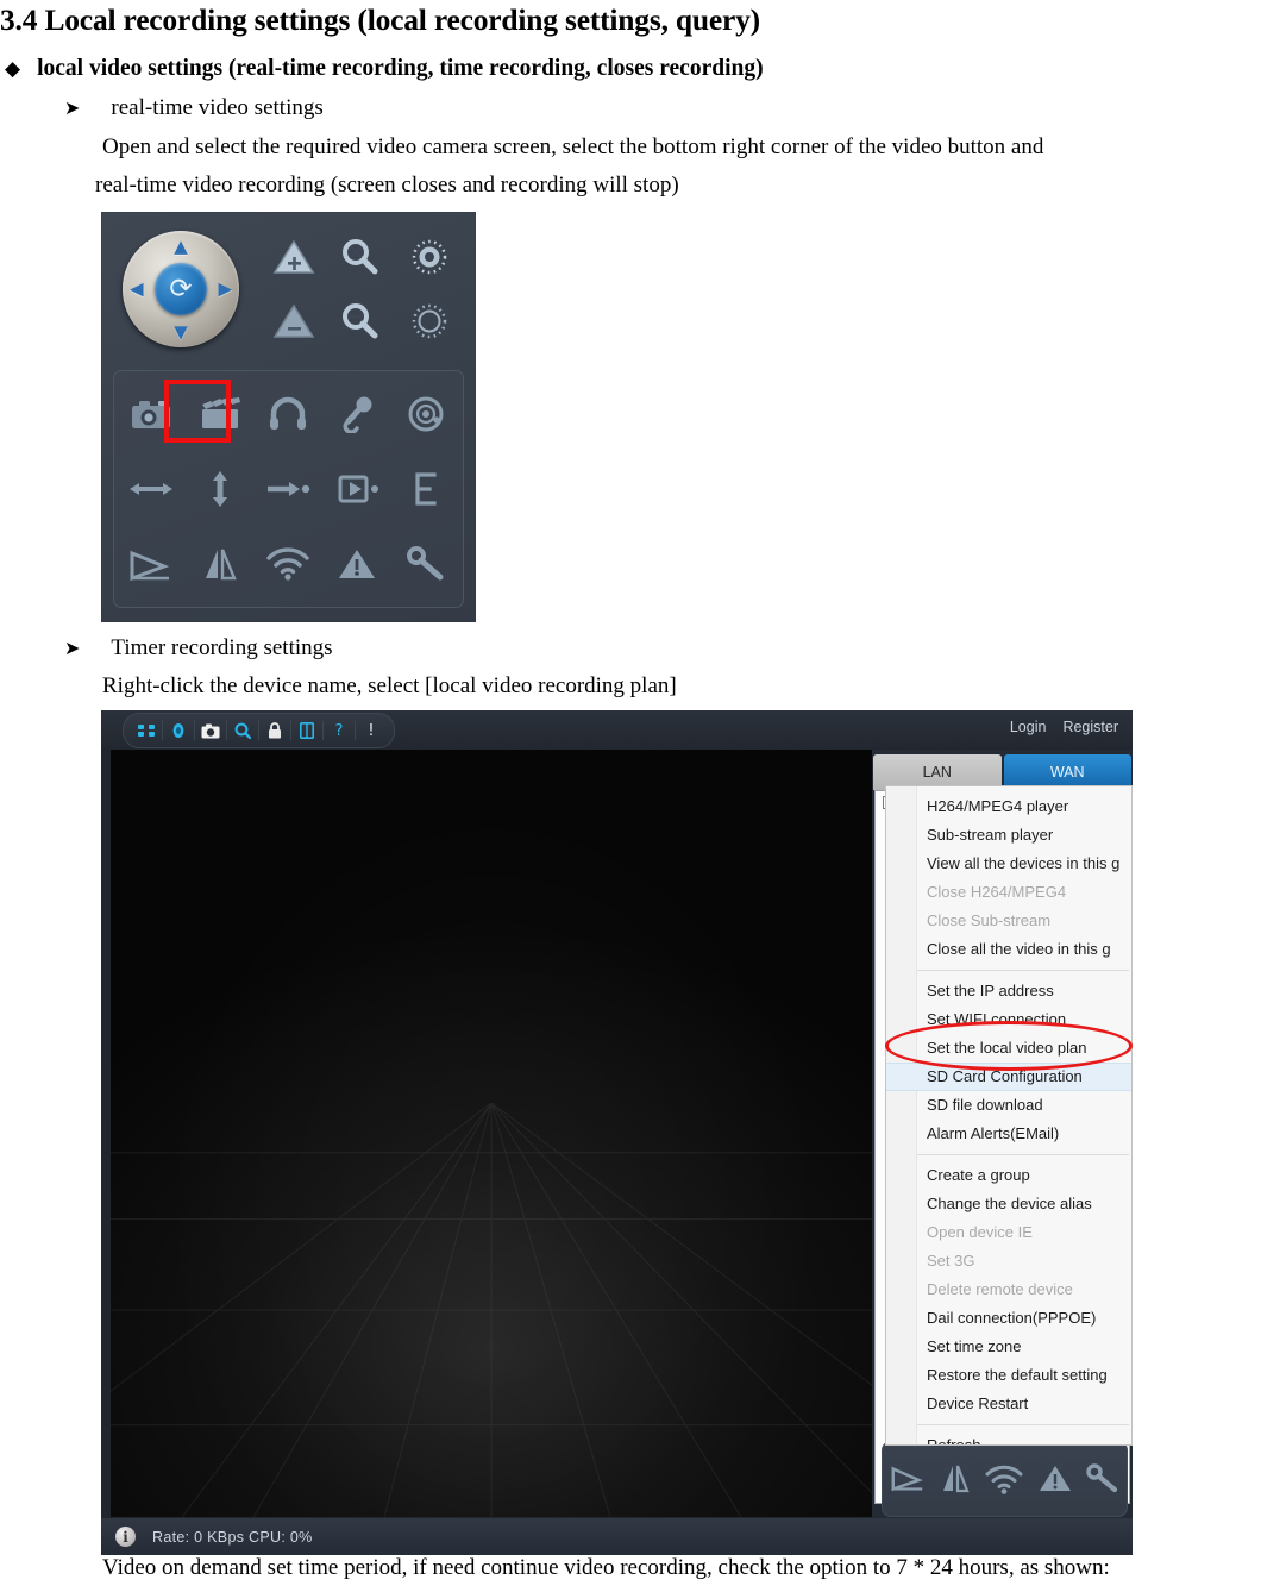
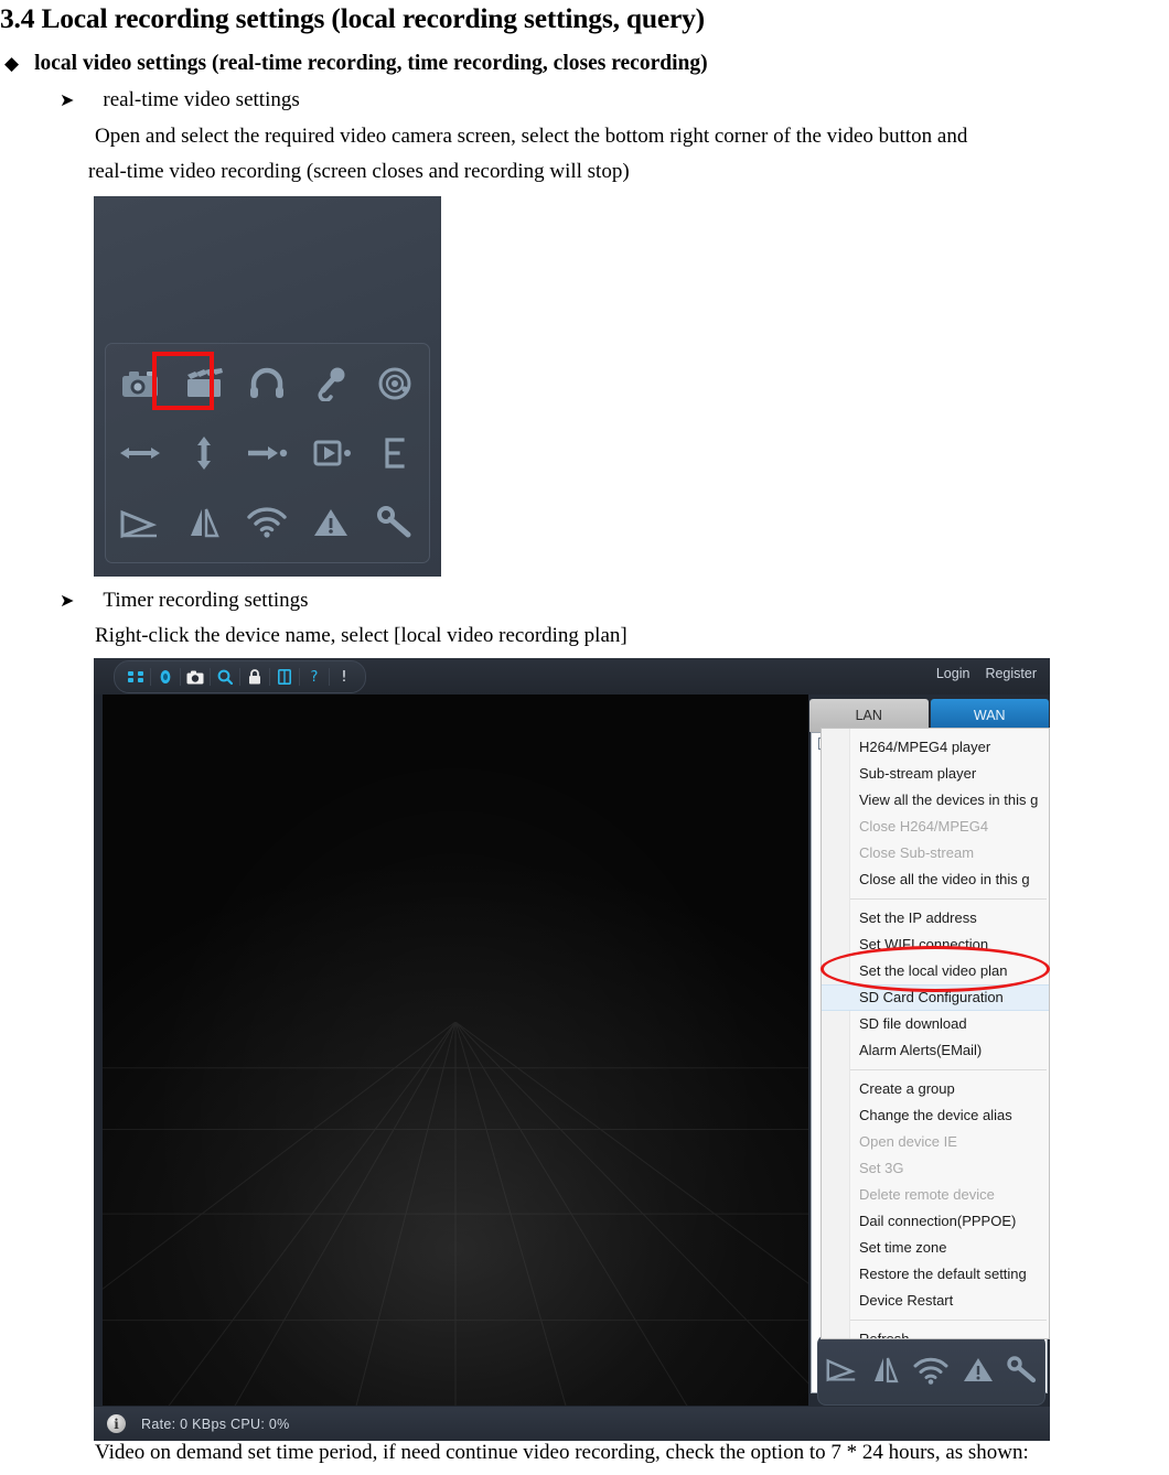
  3.4 Local recording settings (local recording settings, query)
  ◆
  local video settings (real-time recording, time recording, closes recording)
  ➤
  real-time video settings
  Open and select the required video camera screen, select the bottom right corner of the video button and
  real-time video recording (screen closes and recording will stop)
- ▲
- ▼
- ◀
- ▶
- ⟳
  ➤
  Timer recording settings
  Right-click the device name, select [local video recording plan]
  ?
  !
  Login
  Register
  LAN
  WAN
  i
  Rate: 0 KBps CPU: 0%
  H264/MPEG4 player
  Sub-stream player
  View all the devices in this g
  Close H264/MPEG4
  Close Sub-stream
  Close all the video in this g
  Set the IP address
  Set WIFI connection
  Set the local video plan
  SD Card Configuration
  SD file download
  Alarm Alerts(EMail)
  Create a group
  Change the device alias
  Open device IE
  Set 3G
  Delete remote device
  Dail connection(PPPOE)
  Set time zone
  Restore the default setting
  Device Restart
  Video on demand set time period, if need continue video recording, check the option to 7 * 24 hours, as shown:
